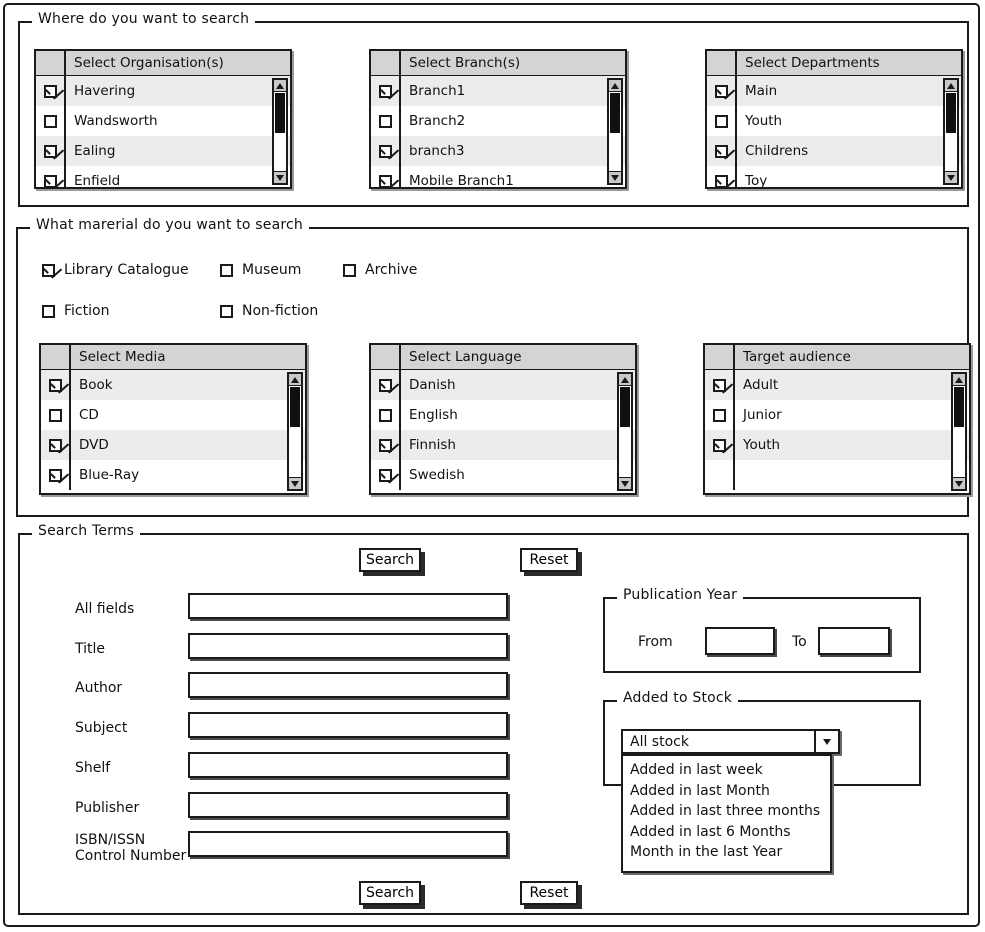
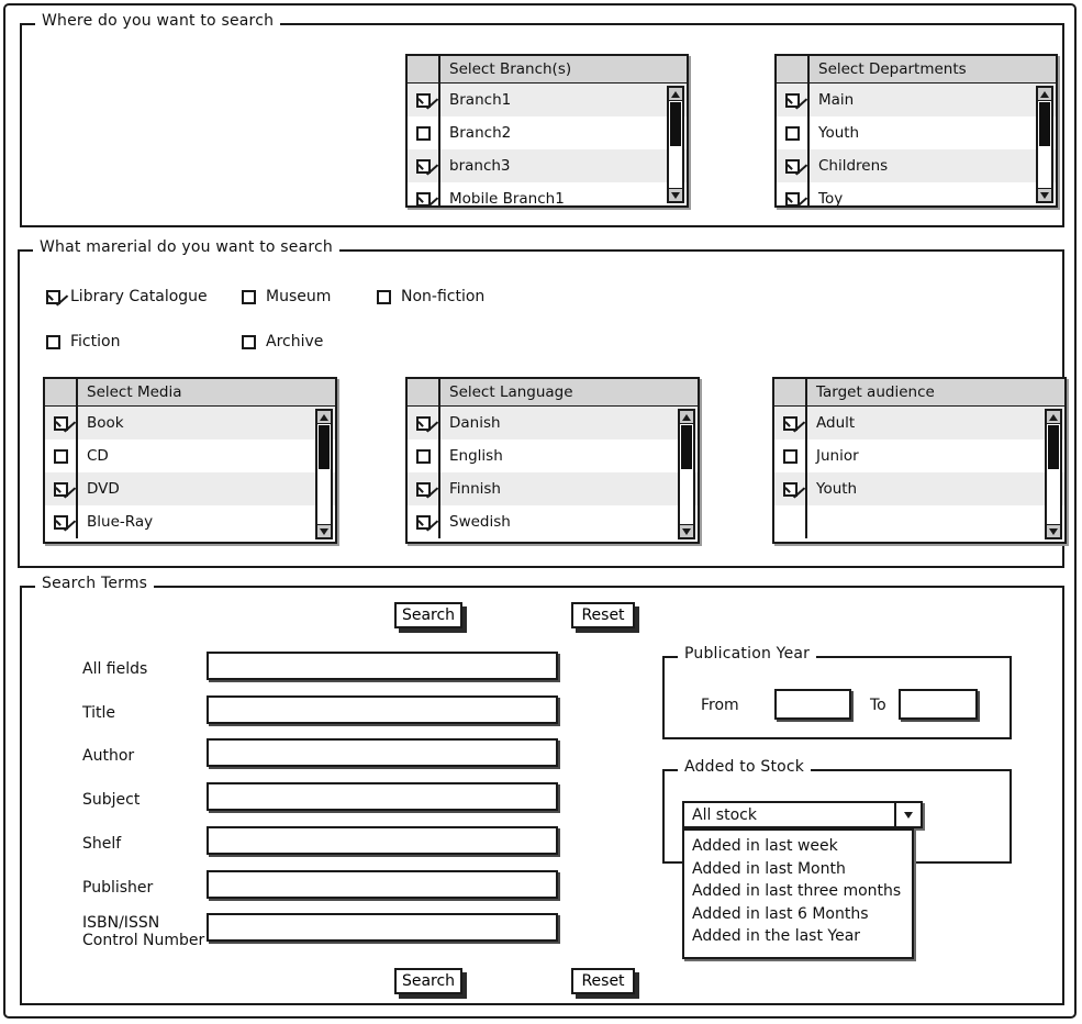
  Where do you want to search
- Select Organisation(s)
- Havering
- Wandsworth
- Ealing
- Enfield
  Select Branch(s)
  Branch1
  Branch2
  branch3
  Mobile Branch1
  Select Departments
  Main
  Youth
  Childrens
  Toy
  What marerial do you want to search
  Library Catalogue
  Museum
- Archive
+ Non-fiction
  Fiction
- Non-fiction
+ Archive
  Select Media
  Book
  CD
  DVD
  Blue-Ray
  Select Language
  Danish
  English
  Finnish
  Swedish
  Target audience
  Adult
  Junior
  Youth
  Search Terms
  Search
  Reset
  All fields
  Title
  Author
  Subject
  Shelf
  Publisher
  ISBN/ISSN
  Control Number
  Publication Year
  From
  To
  Added to Stock
  All stock
  Added in last week
  Added in last Month
  Added in last three months
  Added in last 6 Months
- Month in the last Year
+ Added in the last Year
  Search
  Reset
